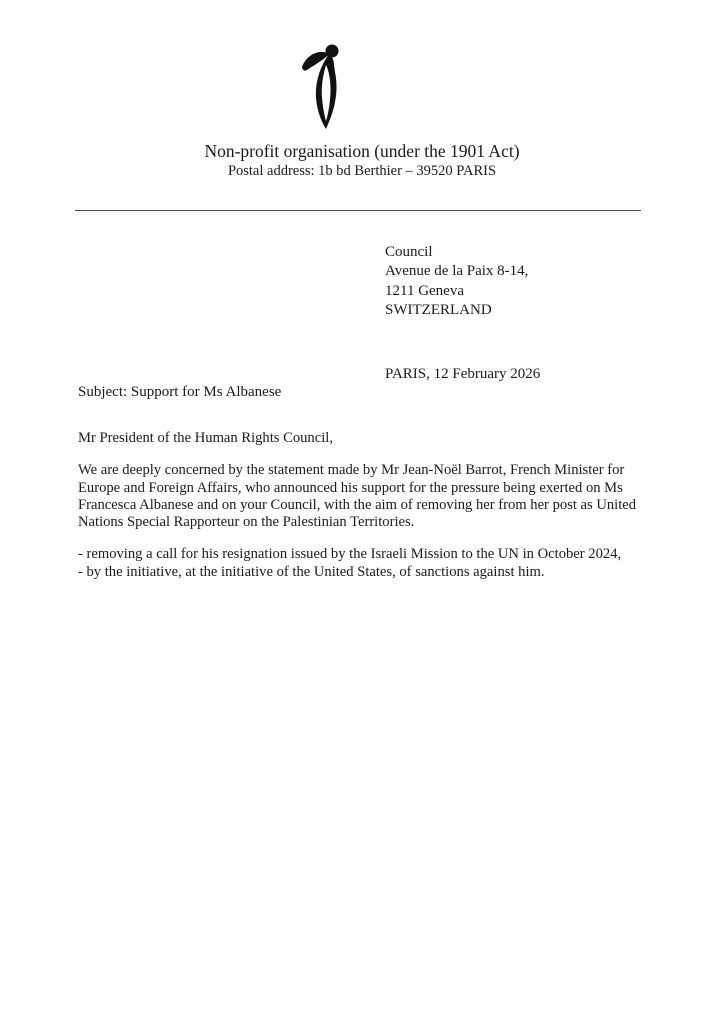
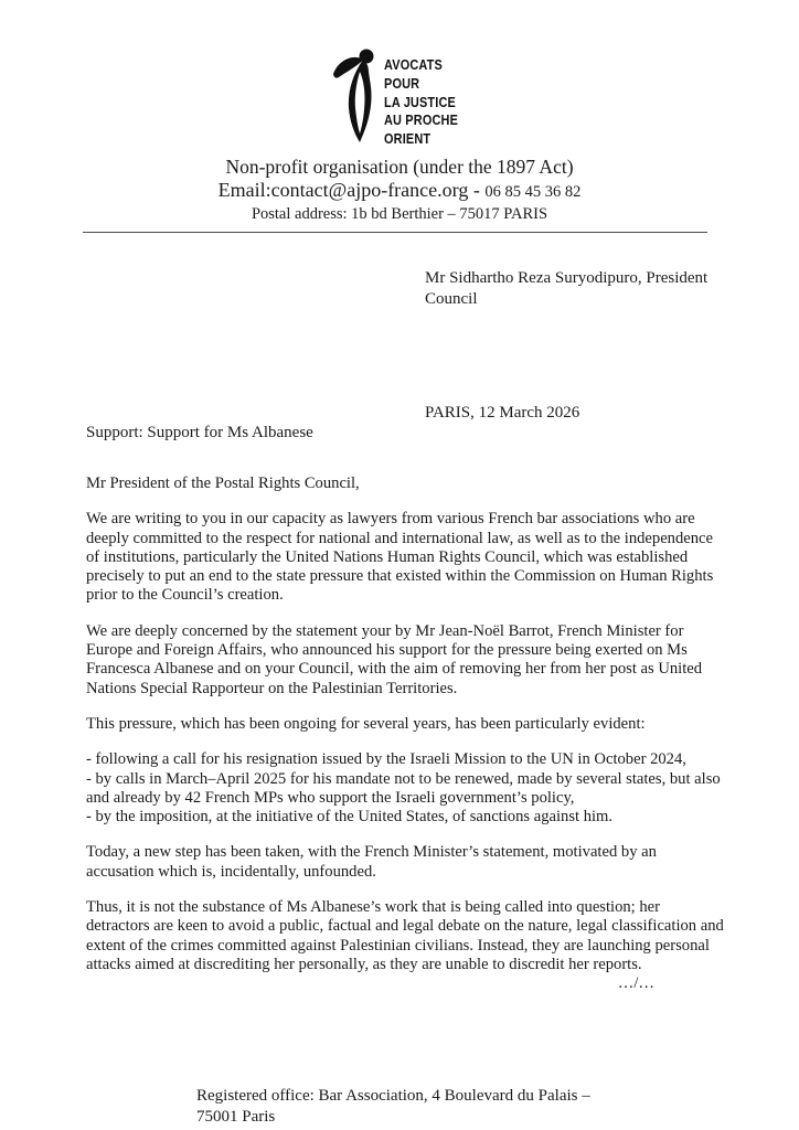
+ AVOCATS
+ POUR
+ LA JUSTICE
+ AU PROCHE
+ ORIENT
- Non-profit organisation (under the 1901 Act)
+ Non-profit organisation (under the 1897 Act)
+ Email:contact@ajpo-france.org - 06 85 45 36 82
- Postal address: 1b bd Berthier – 39520 PARIS
+ Postal address: 1b bd Berthier – 75017 PARIS
+ Mr Sidhartho Reza Suryodipuro, President
  Council
- Avenue de la Paix 8-14,
- 1211 Geneva
- SWITZERLAND
- PARIS, 12 February 2026
+ PARIS, 12 March 2026
- Subject: Support for Ms Albanese
+ Support: Support for Ms Albanese
- Mr President of the Human Rights Council,
+ Mr President of the Postal Rights Council,
+ We are writing to you in our capacity as lawyers from various French bar associations who are deeply committed to the respect for national and international law, as well as to the independence of institutions, particularly the United Nations Human Rights Council, which was established precisely to put an end to the state pressure that existed within the Commission on Human Rights prior to the Council’s creation.
- We are deeply concerned by the statement made by Mr Jean-Noël Barrot, French Minister for Europe and Foreign Affairs, who announced his support for the pressure being exerted on Ms Francesca Albanese and on your Council, with the aim of removing her from her post as United Nations Special Rapporteur on the Palestinian Territories.
+ We are deeply concerned by the statement your by Mr Jean-Noël Barrot, French Minister for Europe and Foreign Affairs, who announced his support for the pressure being exerted on Ms Francesca Albanese and on your Council, with the aim of removing her from her post as United Nations Special Rapporteur on the Palestinian Territories.
+ This pressure, which has been ongoing for several years, has been particularly evident:
- - removing a call for his resignation issued by the Israeli Mission to the UN in October 2024,
+ - following a call for his resignation issued by the Israeli Mission to the UN in October 2024,
+ - by calls in March–April 2025 for his mandate not to be renewed, made by several states, but also and already by 42 French MPs who support the Israeli government’s policy,
- - by the initiative, at the initiative of the United States, of sanctions against him.
+ - by the imposition, at the initiative of the United States, of sanctions against him.
+ Today, a new step has been taken, with the French Minister’s statement, motivated by an accusation which is, incidentally, unfounded.
+ Thus, it is not the substance of Ms Albanese’s work that is being called into question; her detractors are keen to avoid a public, factual and legal debate on the nature, legal classification and extent of the crimes committed against Palestinian civilians. Instead, they are launching personal attacks aimed at discrediting her personally, as they are unable to discredit her reports.
+ …/…
+ Registered office: Bar Association, 4 Boulevard du Palais –
+ 75001 Paris
